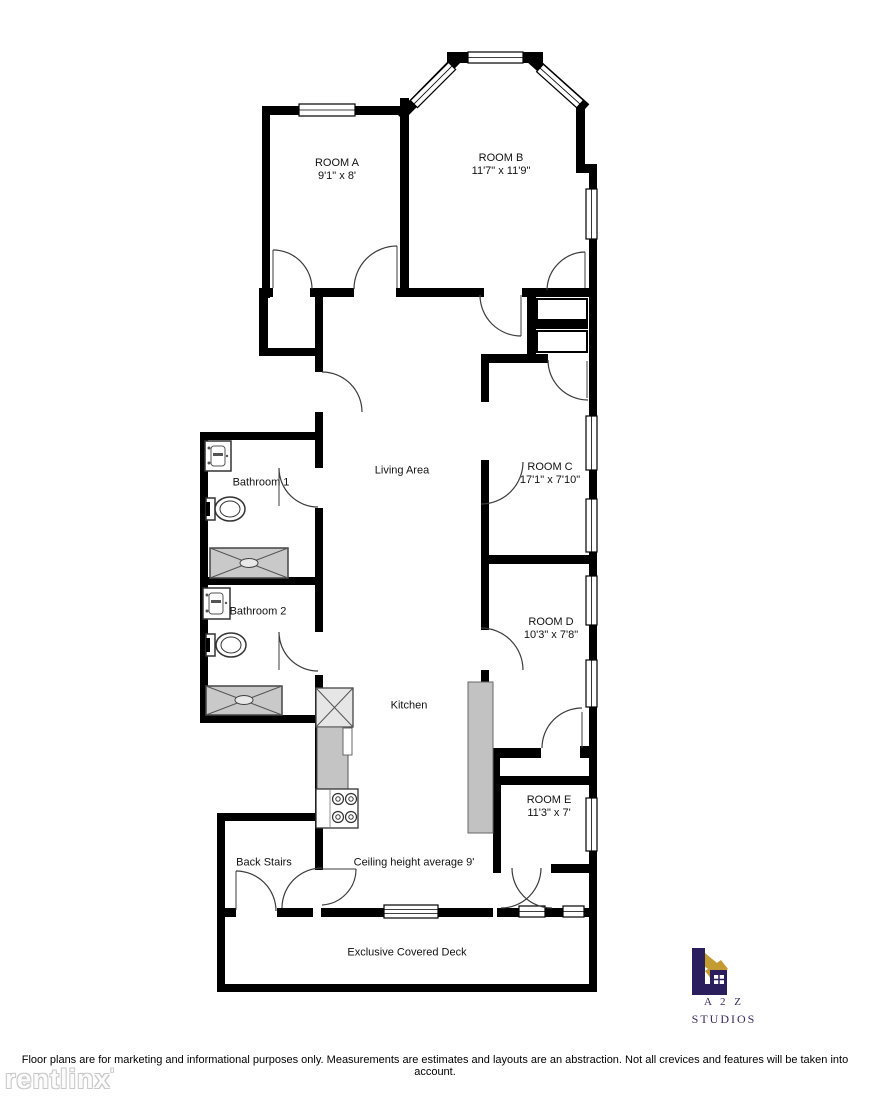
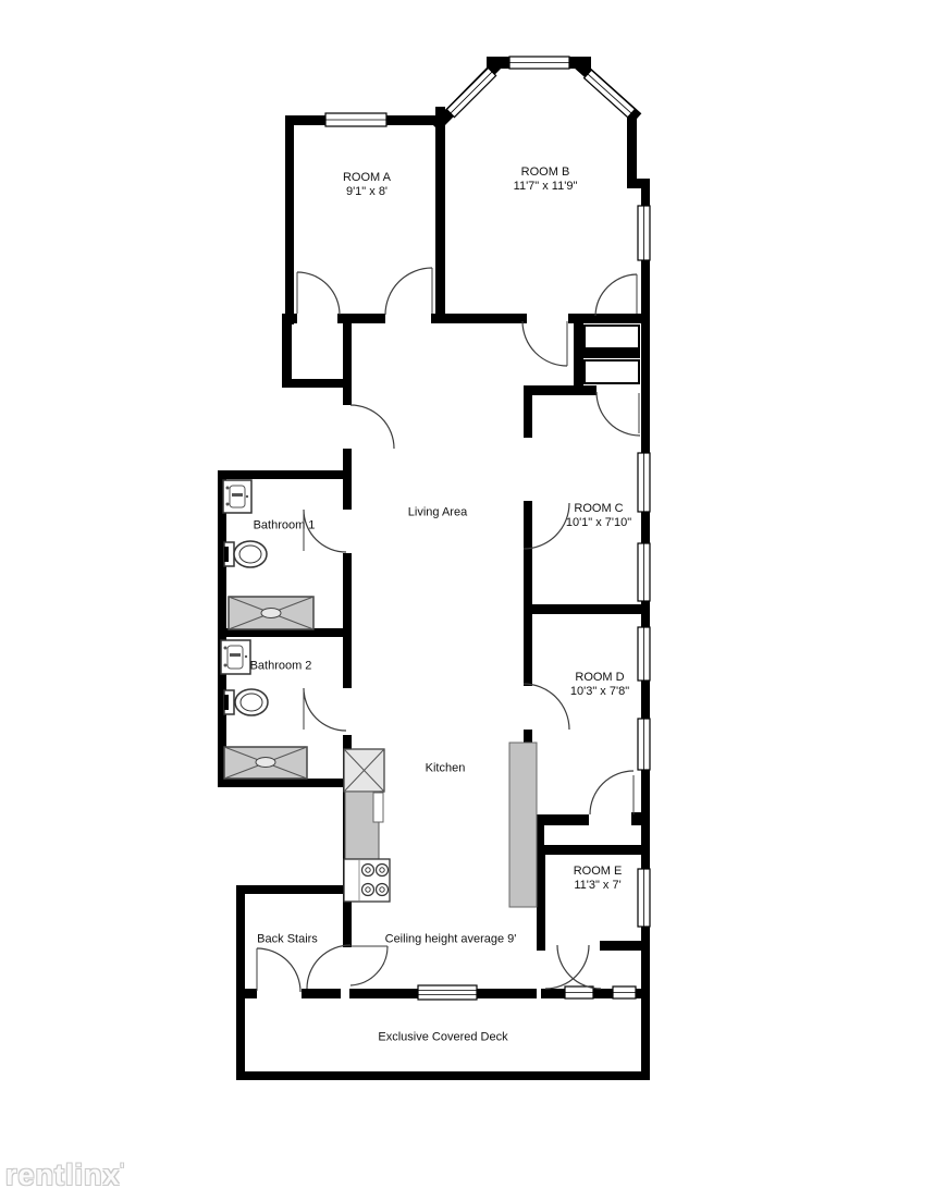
  ROOM A
  9'1" x 8'
  ROOM B
  11'7" x 11'9"
  Living Area
  Bathroom 1
  Bathroom 2
  ROOM C
- 17'1" x 7'10"
+ 10'1" x 7'10"
  ROOM D
  10'3" x 7'8"
  Kitchen
  ROOM E
  11'3" x 7'
  Back Stairs
  Ceiling height average 9'
  Exclusive Covered Deck
- A 2 Z
- STUDIOS
- Floor plans are for marketing and informational purposes only. Measurements are estimates and layouts are an abstraction. Not all crevices and features will be taken into account.
  rentlinx'
